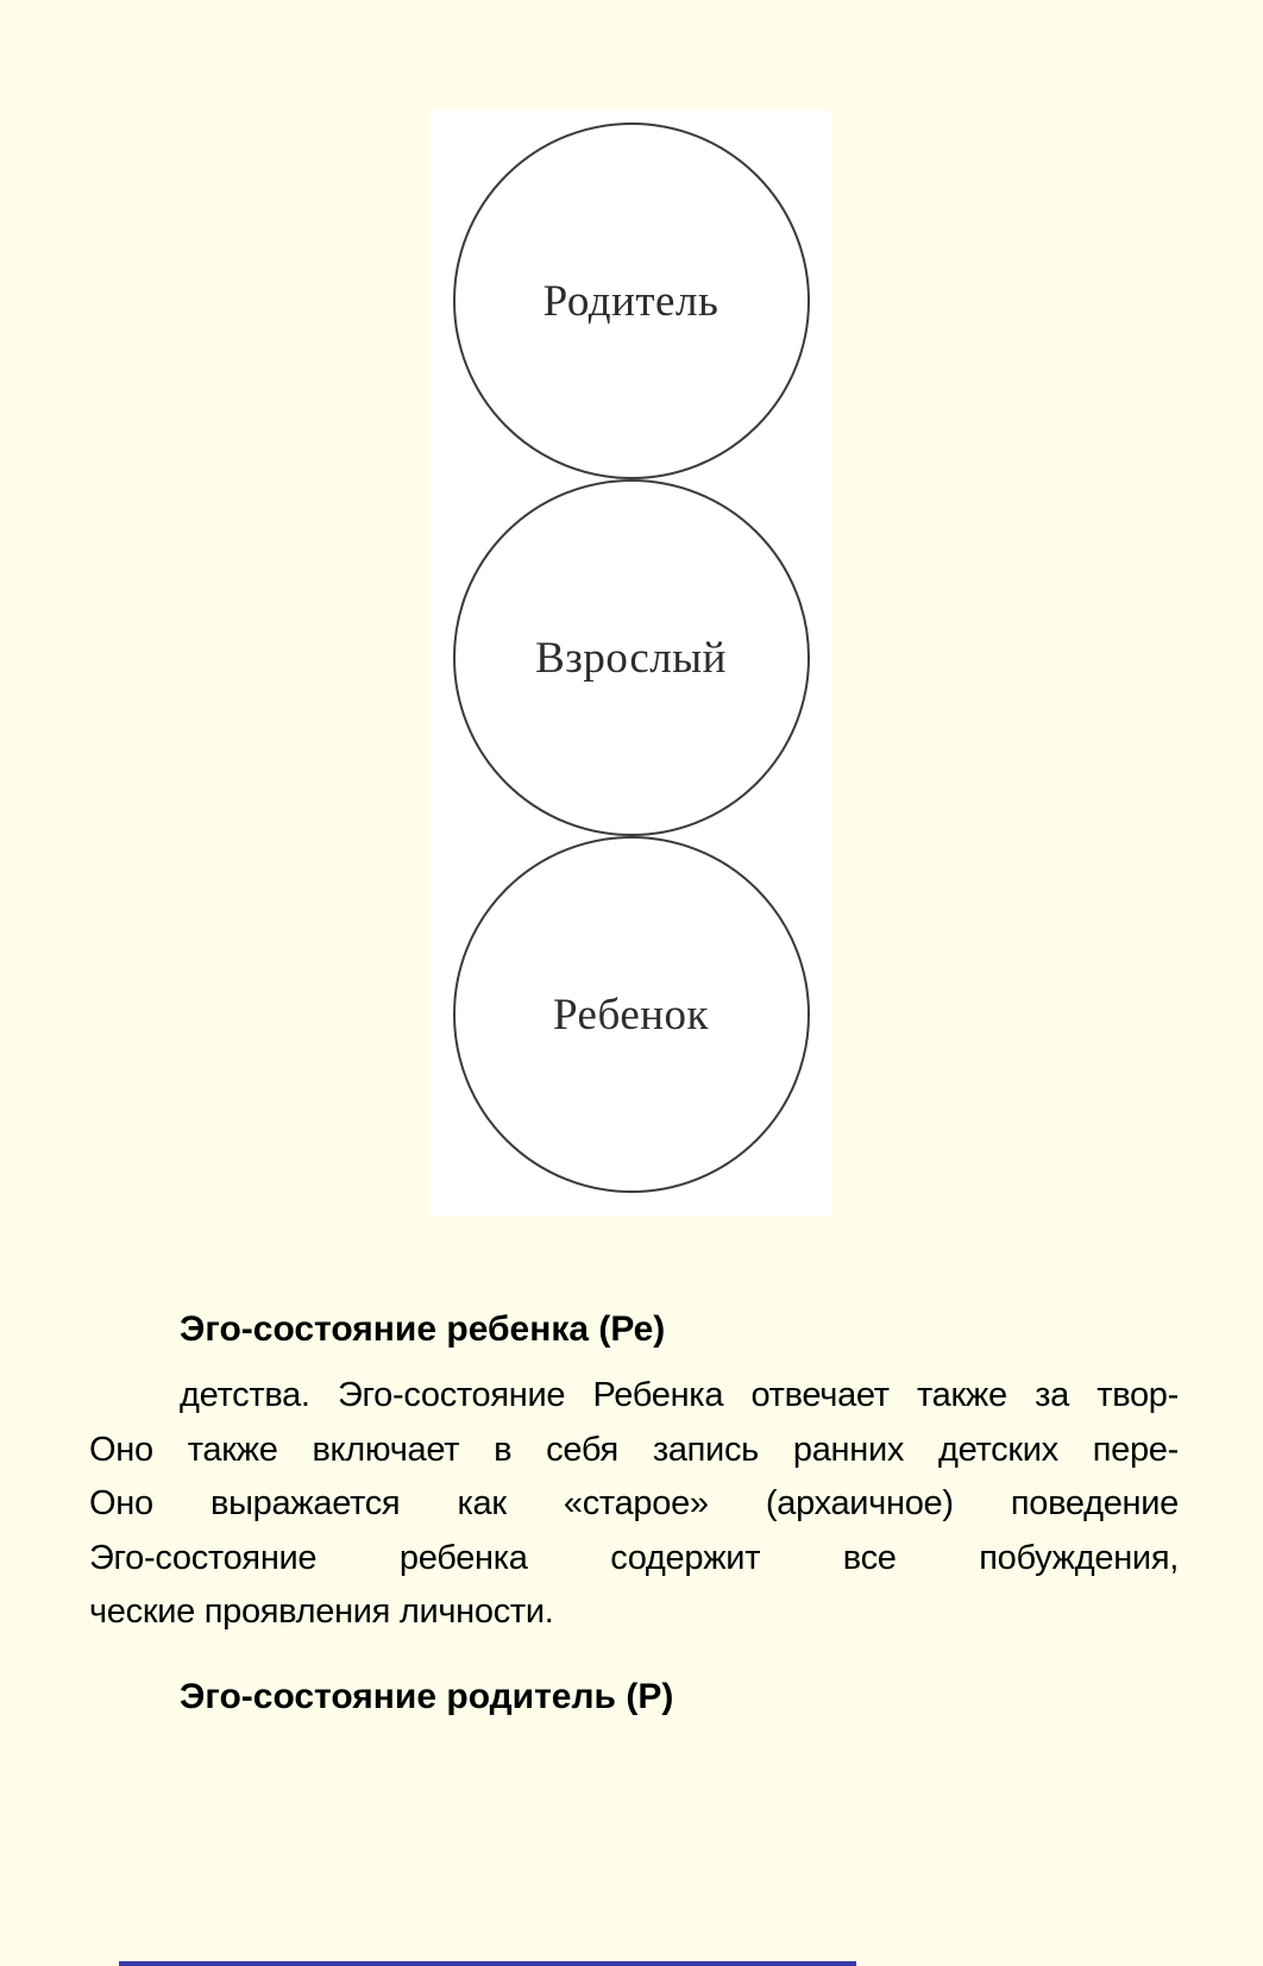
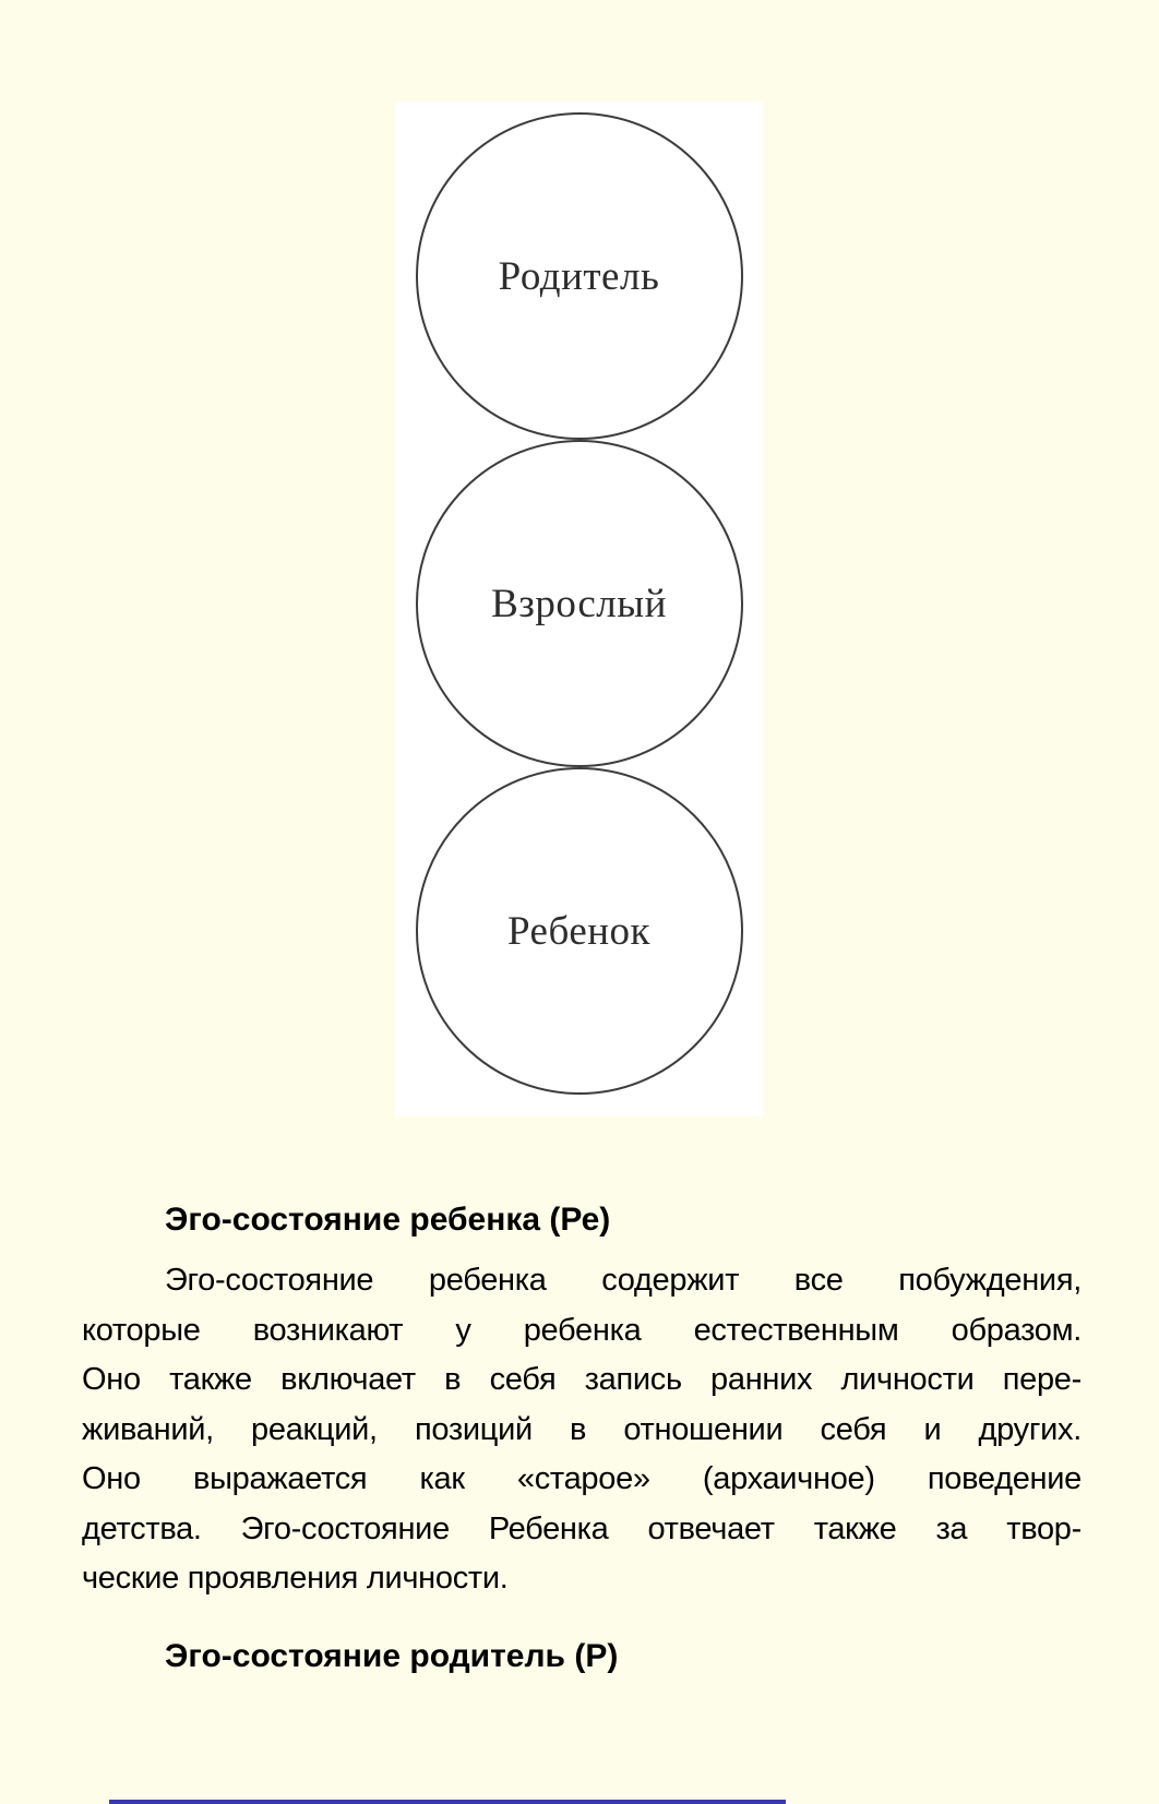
  Родитель
  Взрослый
  Ребенок
  Эго-состояние ребенка (Ре)
- детства. Эго-состояние Ребенка отвечает также за твор-
+ Эго-состояние ребенка содержит все побуждения,
+ которые возникают у ребенка естественным образом.
- Оно также включает в себя запись ранних детских пере-
+ Оно также включает в себя запись ранних личности пере-
+ живаний, реакций, позиций в отношении себя и других.
  Оно выражается как «старое» (архаичное) поведение
- Эго-состояние ребенка содержит все побуждения,
+ детства. Эго-состояние Ребенка отвечает также за твор-
  ческие проявления личности.
  Эго-состояние родитель (Р)
